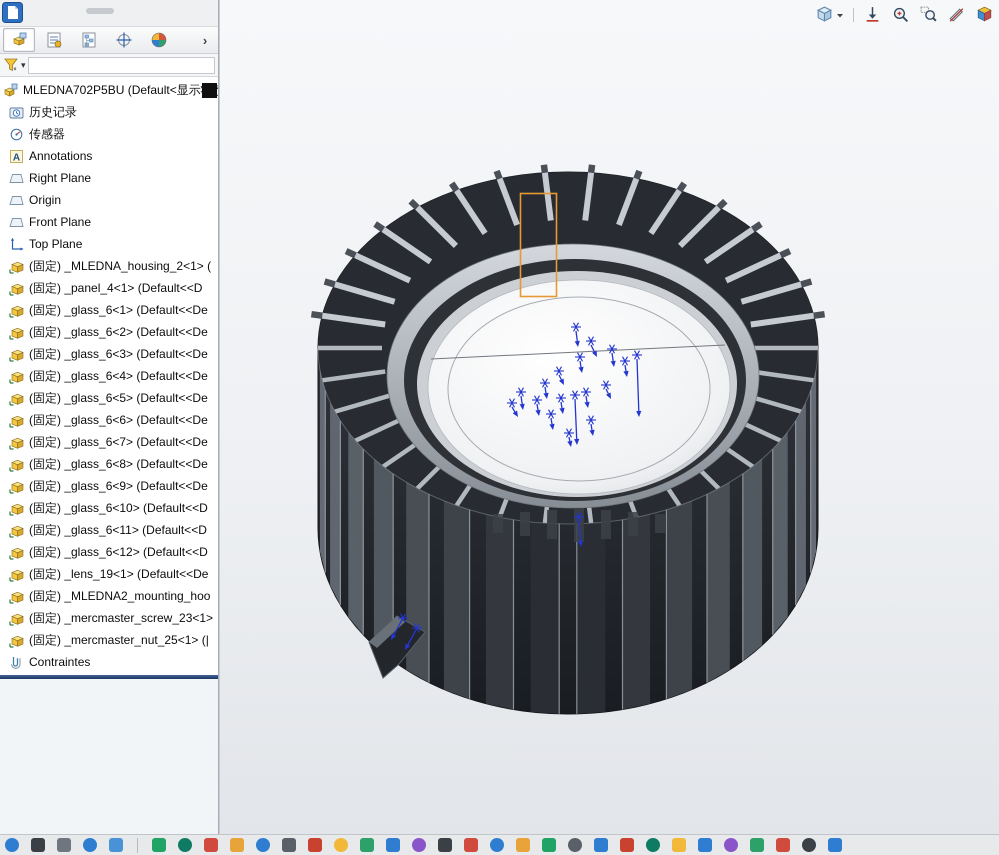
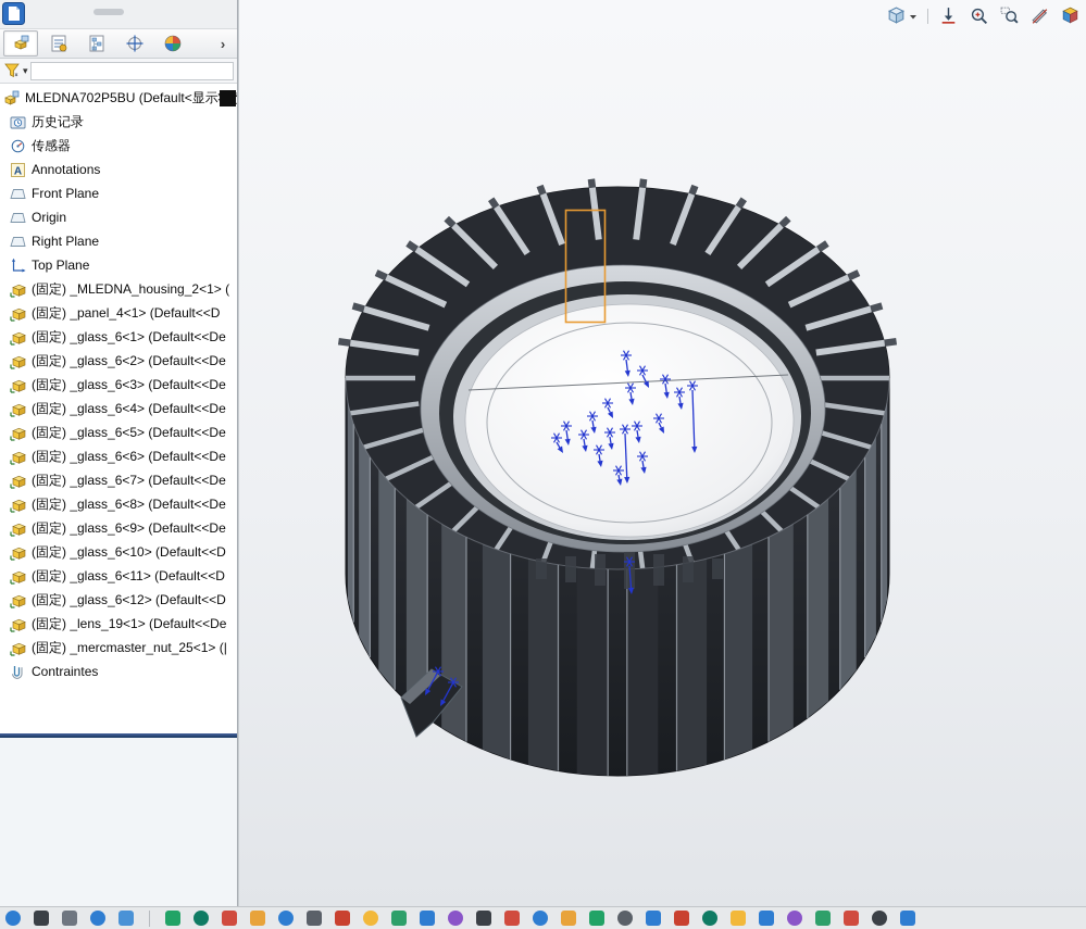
  ›
  ▾
  MLEDNA702P5BU (Default<显示
  历史记录
  传感器
  A
  Annotations
- Right Plane
+ Front Plane
  Origin
- Front Plane
+ Right Plane
  Top Plane
  (固定) _MLEDNA_housing_2<1> (
  (固定) _panel_4<1> (Default<<D
  (固定) _glass_6<1> (Default<<De
  (固定) _glass_6<2> (Default<<De
  (固定) _glass_6<3> (Default<<De
  (固定) _glass_6<4> (Default<<De
  (固定) _glass_6<5> (Default<<De
  (固定) _glass_6<6> (Default<<De
  (固定) _glass_6<7> (Default<<De
  (固定) _glass_6<8> (Default<<De
  (固定) _glass_6<9> (Default<<De
  (固定) _glass_6<10> (Default<<D
  (固定) _glass_6<11> (Default<<D
  (固定) _glass_6<12> (Default<<D
  (固定) _lens_19<1> (Default<<De
- (固定) _MLEDNA2_mounting_hoo
- (固定) _mercmaster_screw_23<1>
  (固定) _mercmaster_nut_25<1> (|
  Contraintes
